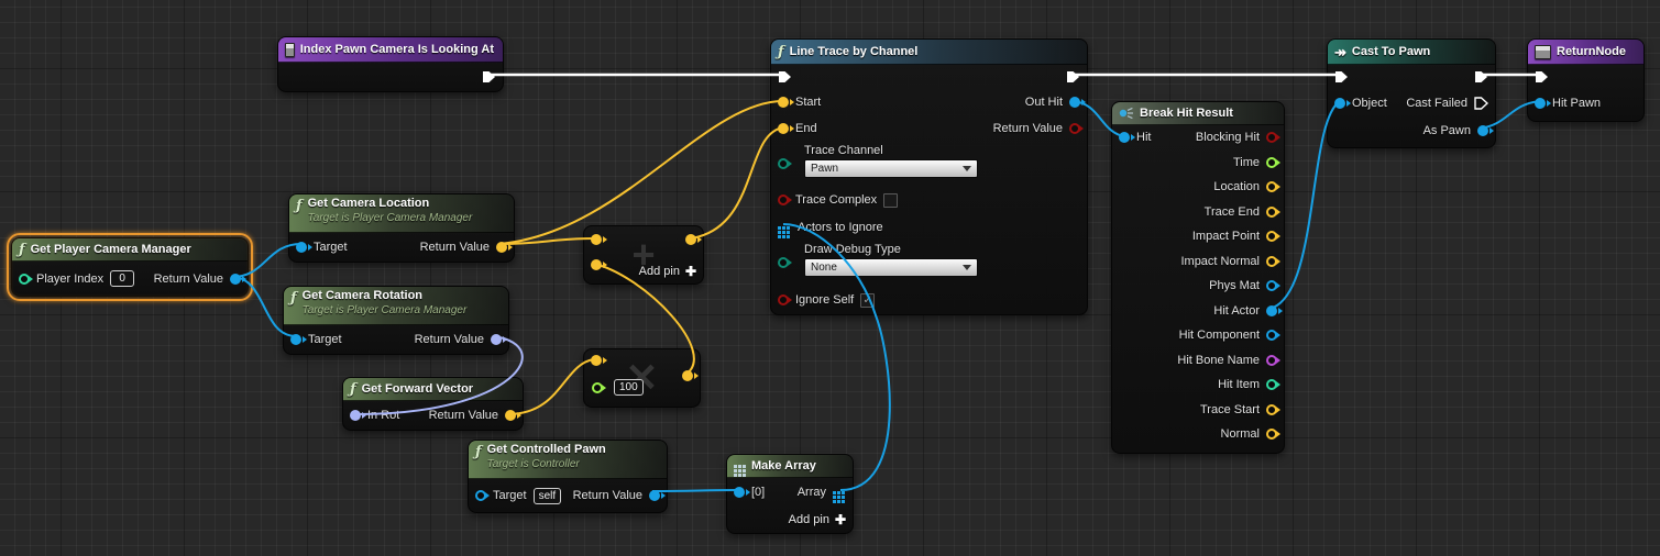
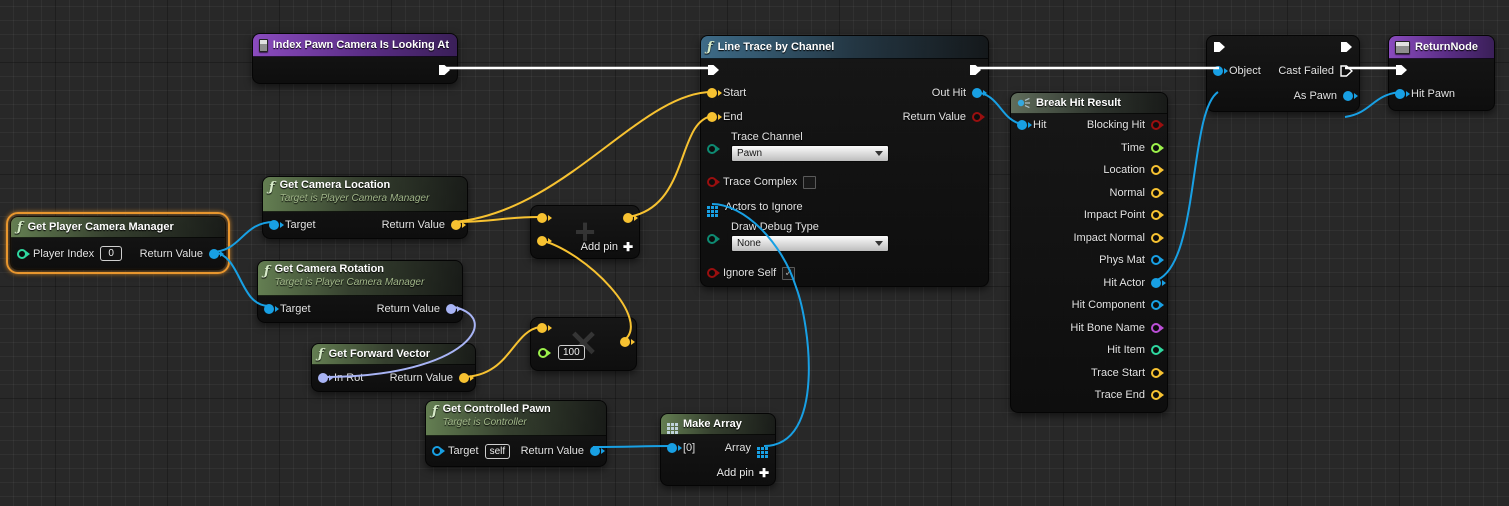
  Index Pawn Camera Is Looking At
  ƒ
  Get Player Camera Manager
  Player Index
  0
  Return Value
  ƒ
  Get Camera Location
  Target is Player Camera Manager
  Target
  Return Value
  ƒ
  Get Camera Rotation
  Target is Player Camera Manager
  Target
  Return Value
  ƒ
  Get Forward Vector
  In Rot
  Return Value
  +
  Add pin
  ✚
  ✕
  100
  ƒ
  Get Controlled Pawn
  Target is Controller
  Target
  self
  Return Value
  Make Array
  [0]
  Array
  Add pin
  ✚
  ƒ
  Line Trace by Channel
  Start
  Out Hit
  End
  Return Value
  Trace Channel
  Pawn
  Trace Complex
  ctors to Ignore
  Draw Debug Type
  None
  Ignore Self
  Break Hit Result
  Hit
  Blocking Hit
  Time
  Location
- Trace End
+ Normal
  Impact Point
  Impact Normal
  Phys Mat
  Hit Actor
  Hit Component
  Hit Bone Name
  Hit Item
  Trace Start
- Normal
+ Trace End
- ↠
- Cast To Pawn
  Object
  Cast Failed
  As Pawn
  ReturnNode
  Hit Pawn
